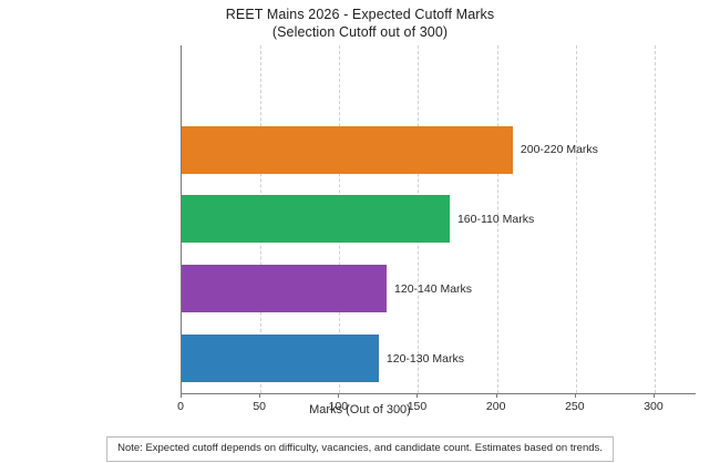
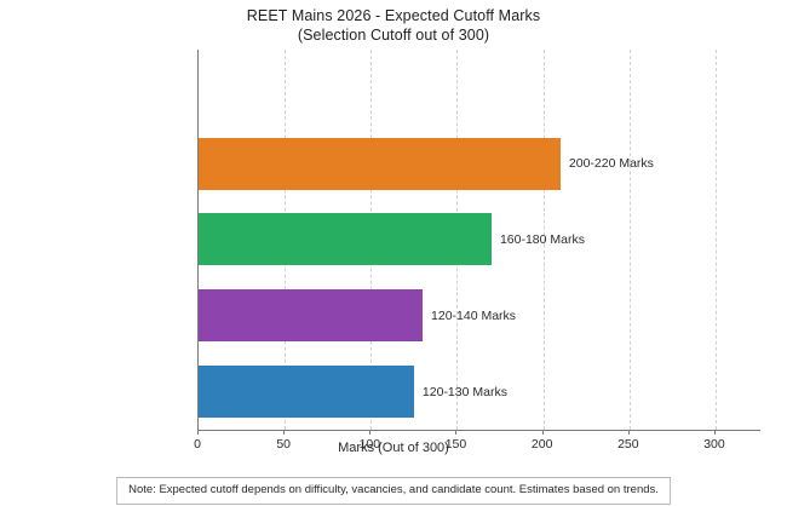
  REET Mains 2026 - Expected Cutoff Marks
  (Selection Cutoff out of 300)
  200-220 Marks
- 160-110 Marks
+ 160-180 Marks
  120-140 Marks
  120-130 Marks
  0
  50
  100
  150
  200
  250
  300
  Marks (Out of 300)
  Note: Expected cutoff depends on difficulty, vacancies, and candidate count. Estimates based on trends.
